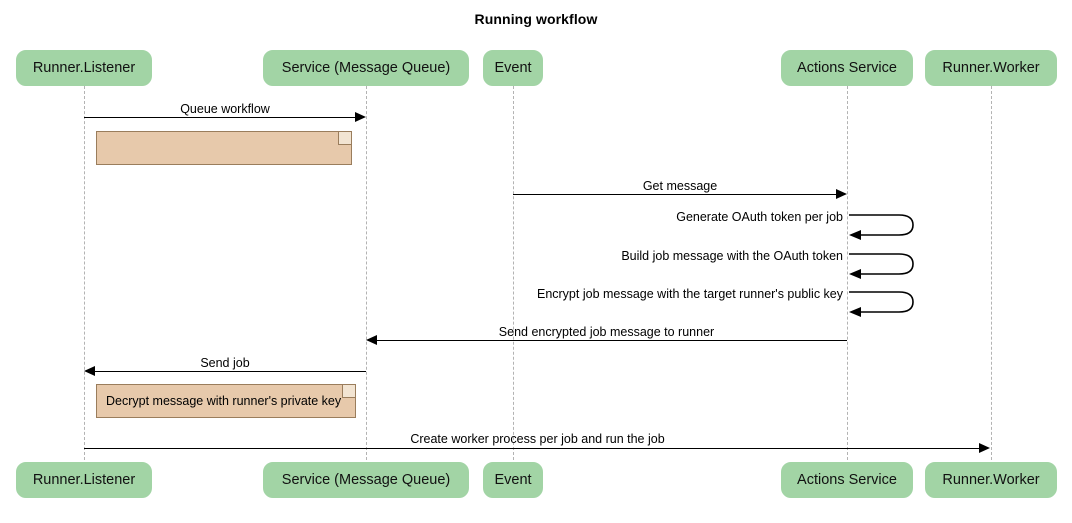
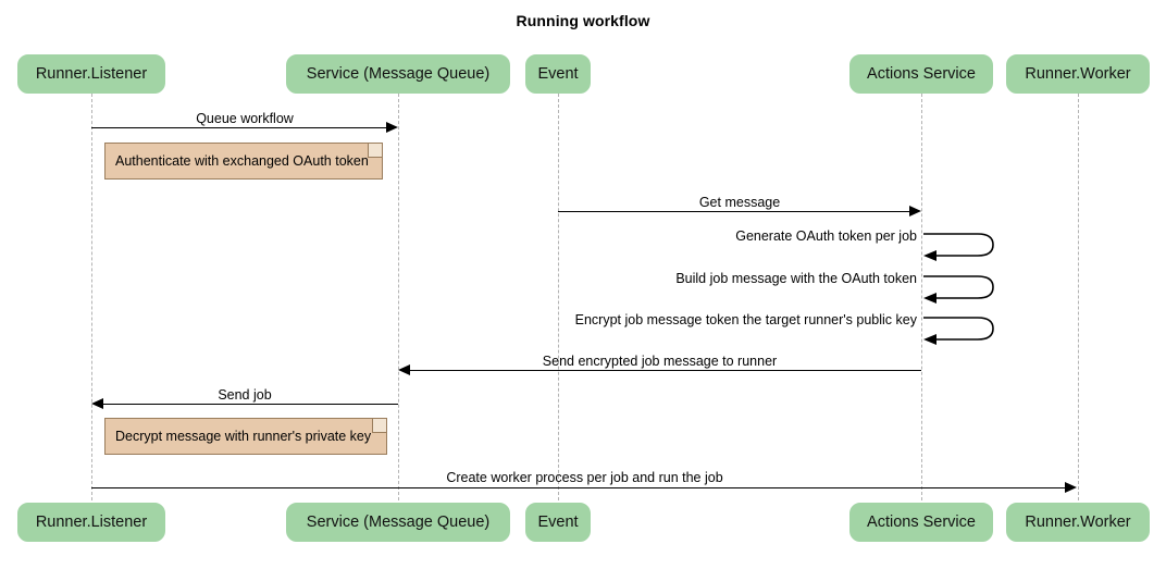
  Running workflow
  Runner.Listener
  Service (Message Queue)
  Event
  Actions Service
  Runner.Worker
  Runner.Listener
  Service (Message Queue)
  Event
  Actions Service
  Runner.Worker
  Queue workflow
+ Authenticate with exchanged OAuth token
  Get message
  Generate OAuth token per job
  Build job message with the OAuth token
- Encrypt job message with the target runner's public key
+ Encrypt job message token the target runner's public key
  Send encrypted job message to runner
  Send job
  Decrypt message with runner's private key
  Create worker process per job and run the job
